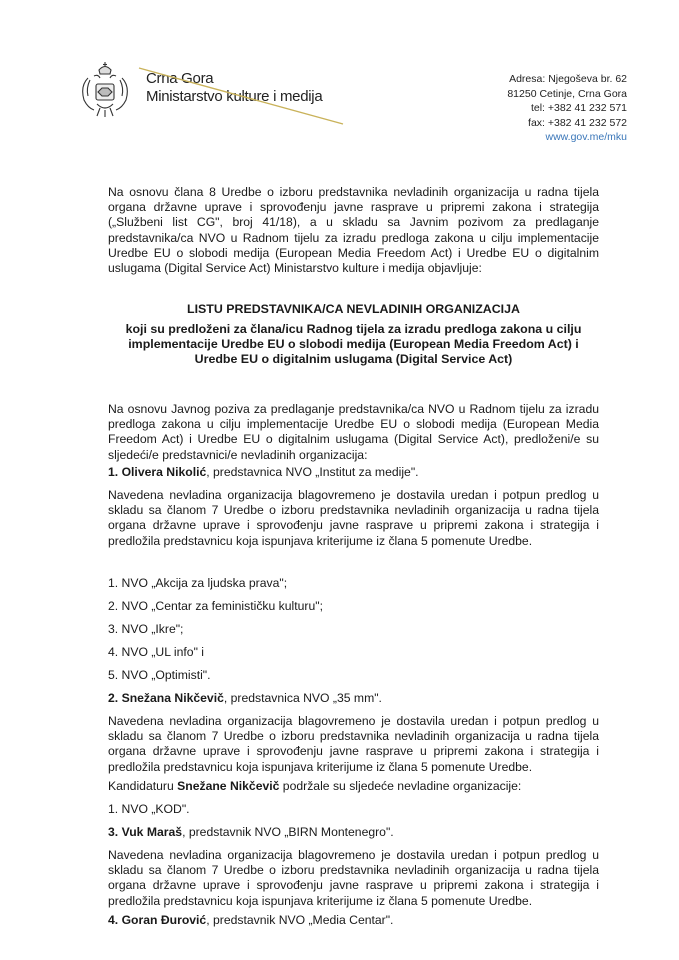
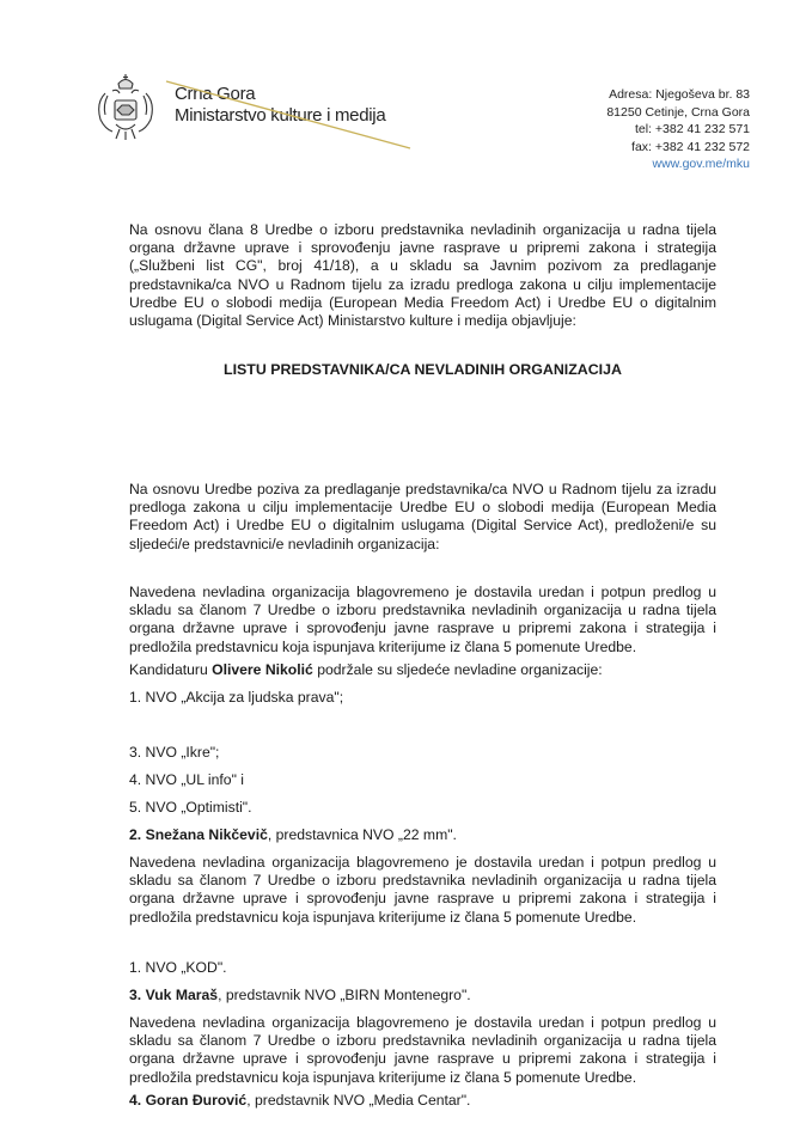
  Crna Gora
  Ministarstvo kuture i medija
- Adresa: Njegoševa br. 62
+ Adresa: Njegoševa br. 83
  81250 Cetinje, Crna Gora
  tel: +382 41 232 571
  fax: +382 41 232 572
  www.gov.me/mku
  Na osnovu člana 8 Uredbe o izboru predstavnika nevladinih organizacija u radna tijela organa državne uprave i sprovođenju javne rasprave u pripremi zakona i strategija („Službeni list CG", broj 41/18), a u skladu sa Javnim pozivom za predlaganje predstavnika/ca NVO u Radnom tijelu za izradu predloga zakona u cilju implementacije Uredbe EU o slobodi medija (European Media Freedom Act) i Uredbe EU o digitalnim uslugama (Digital Service Act) Ministarstvo kulture i medija objavljuje:
  LISTU PREDSTAVNIKA/CA NEVLADINIH ORGANIZACIJA
- koji su predloženi za člana/icu Radnog tijela za izradu predloga zakona u cilju implementacije Uredbe EU o slobodi medija (European Media Freedom Act) i Uredbe EU o digitalnim uslugama (Digital Service Act)
- Na osnovu Javnog poziva za predlaganje predstavnika/ca NVO u Radnom tijelu za izradu predloga zakona u cilju implementacije Uredbe EU o slobodi medija (European Media Freedom Act) i Uredbe EU o digitalnim uslugama (Digital Service Act), predloženi/e su sljedeći/e predstavnici/e nevladinih organizacija:
+ Na osnovu Uredbe poziva za predlaganje predstavnika/ca NVO u Radnom tijelu za izradu predloga zakona u cilju implementacije Uredbe EU o slobodi medija (European Media Freedom Act) i Uredbe EU o digitalnim uslugama (Digital Service Act), predloženi/e su sljedeći/e predstavnici/e nevladinih organizacija:
- 1. Olivera Nikolić, predstavnica NVO „Institut za medije".
  Navedena nevladina organizacija blagovremeno je dostavila uredan i potpun predlog u skladu sa članom 7 Uredbe o izboru predstavnika nevladinih organizacija u radna tijela organa državne uprave i sprovođenju javne rasprave u pripremi zakona i strategija i predložila predstavnicu koja ispunjava kriterijume iz člana 5 pomenute Uredbe.
+ Kandidaturu Olivere Nikolić podržale su sljedeće nevladine organizacije:
  1. NVO „Akcija za ljudska prava";
- 2. NVO „Centar za feminističku kulturu";
  3. NVO „Ikre";
  4. NVO „UL info" i
  5. NVO „Optimisti".
- 2. Snežana Nikčevič, predstavnica NVO „35 mm".
+ 2. Snežana Nikčevič, predstavnica NVO „22 mm".
  Navedena nevladina organizacija blagovremeno je dostavila uredan i potpun predlog u skladu sa članom 7 Uredbe o izboru predstavnika nevladinih organizacija u radna tijela organa državne uprave i sprovođenju javne rasprave u pripremi zakona i strategija i predložila predstavnicu koja ispunjava kriterijume iz člana 5 pomenute Uredbe.
- Kandidaturu Snežane Nikčevič podržale su sljedeće nevladine organizacije:
  1. NVO „KOD".
  3. Vuk Maraš, predstavnik NVO „BIRN Montenegro".
  Navedena nevladina organizacija blagovremeno je dostavila uredan i potpun predlog u skladu sa članom 7 Uredbe o izboru predstavnika nevladinih organizacija u radna tijela organa državne uprave i sprovođenju javne rasprave u pripremi zakona i strategija i predložila predstavnicu koja ispunjava kriterijume iz člana 5 pomenute Uredbe.
  4. Goran Đurović, predstavnik NVO „Media Centar".
